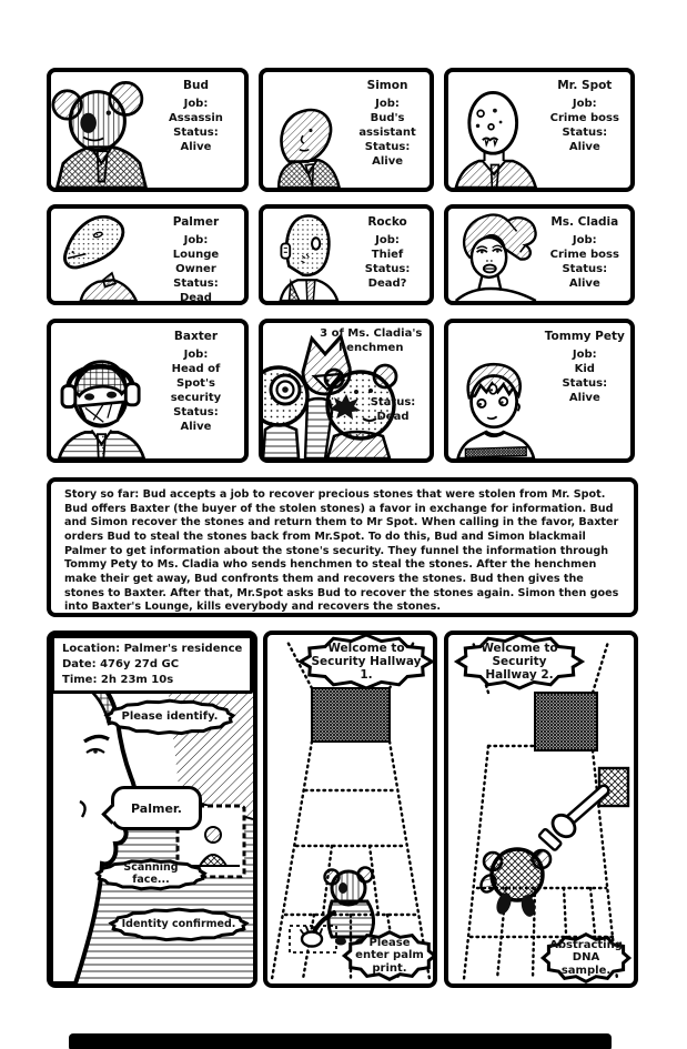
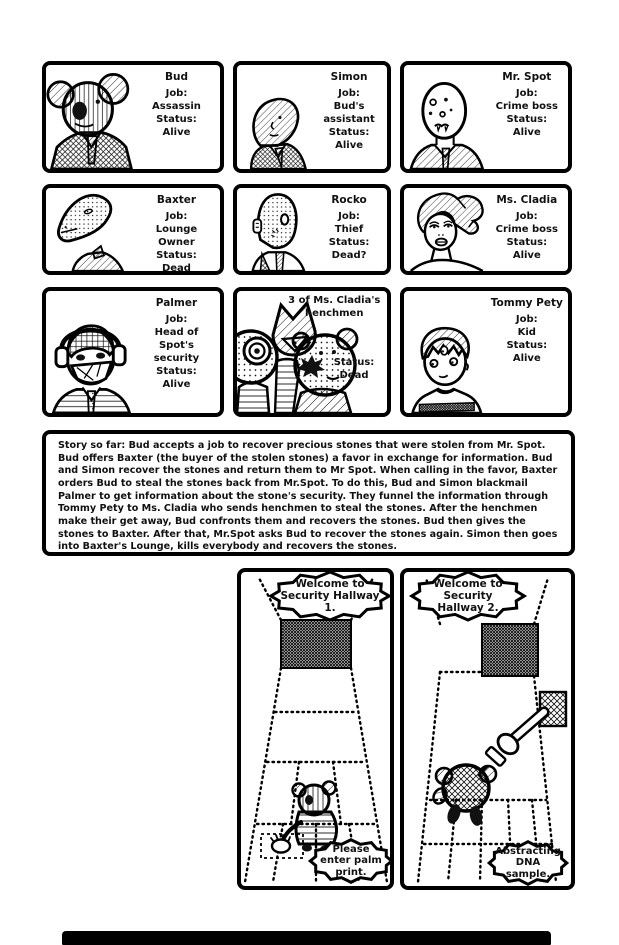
  Bud
  Job:
  Assassin
  Status:
  Alive
  Simon
  Job:
  Bud's assistant
  Status:
  Alive
  Mr. Spot
  Job:
  Crime boss
  Status:
  Alive
- Palmer
+ Baxter
  Job:
  Lounge Owner
  Status:
  Dead
  Rocko
  Job:
  Thief
  Status:
  Dead?
  Ms. Cladia
  Job:
  Crime boss
  Status:
  Alive
- Baxter
+ Palmer
  Job:
  Head of Spot's security
  Status:
  Alive
  3 of Ms. Cladia's henchmen
  Status:
  Dead
  Tommy Pety
  Job:
  Kid
  Status:
  Alive
  Story so far: Bud accepts a job to recover precious stones that were stolen from Mr. Spot. Bud offers Baxter (the buyer of the stolen stones) a favor in exchange for information. Bud and Simon recover the stones and return them to Mr Spot. When calling in the favor, Baxter orders Bud to steal the stones back from Mr.Spot. To do this, Bud and Simon blackmail Palmer to get information about the stone's security. They funnel the information through Tommy Pety to Ms. Cladia who sends henchmen to steal the stones. After the henchmen make their get away, Bud confronts them and recovers the stones. Bud then gives the stones to Baxter. After that, Mr.Spot asks Bud to recover the stones again. Simon then goes into Baxter's Lounge, kills everybody and recovers the stones.
- Location: Palmer's residence
- Date: 476y 27d GC
- Time: 2h 23m 10s
- Please identify.
- Palmer.
- Scanning face...
- Identity confirmed.
  Welcome to Security Hallway 1.
  Please enter palm print.
  Welcome to Security Hallway 2.
  Abstracting DNA sample.
